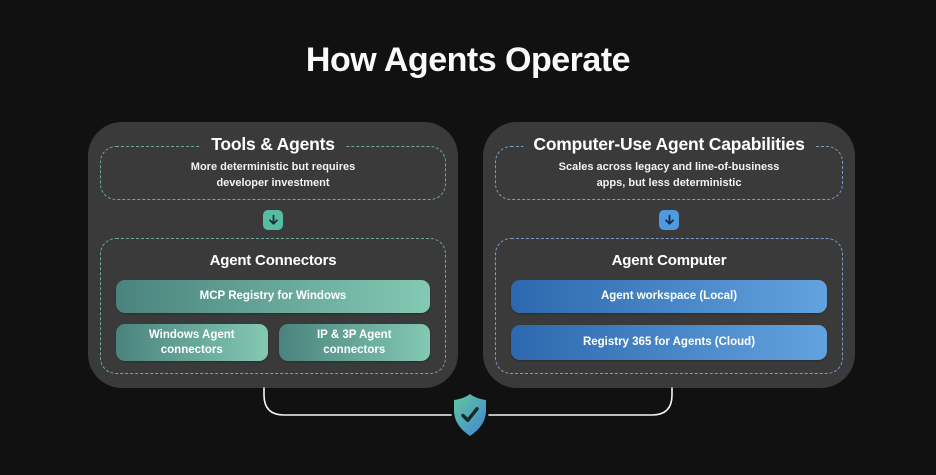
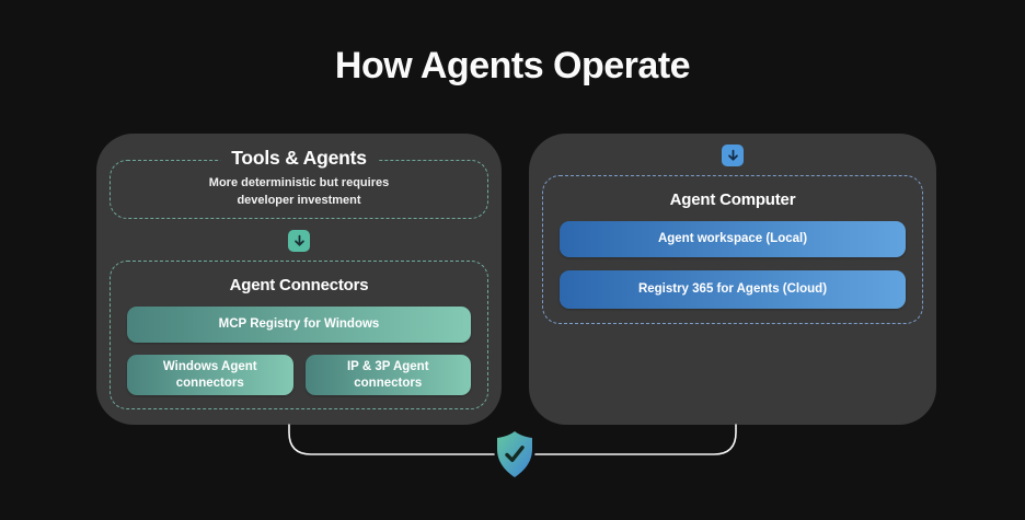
  How Agents Operate
  Tools & Agents
  More deterministic but requires
  developer investment
  Agent Connectors
  MCP Registry for Windows
  Windows Agent
  connectors
  IP & 3P Agent
  connectors
- Computer-Use Agent Capabilities
- Scales across legacy and line-of-business
- apps, but less deterministic
  Agent Computer
  Agent workspace (Local)
  Registry 365 for Agents (Cloud)
